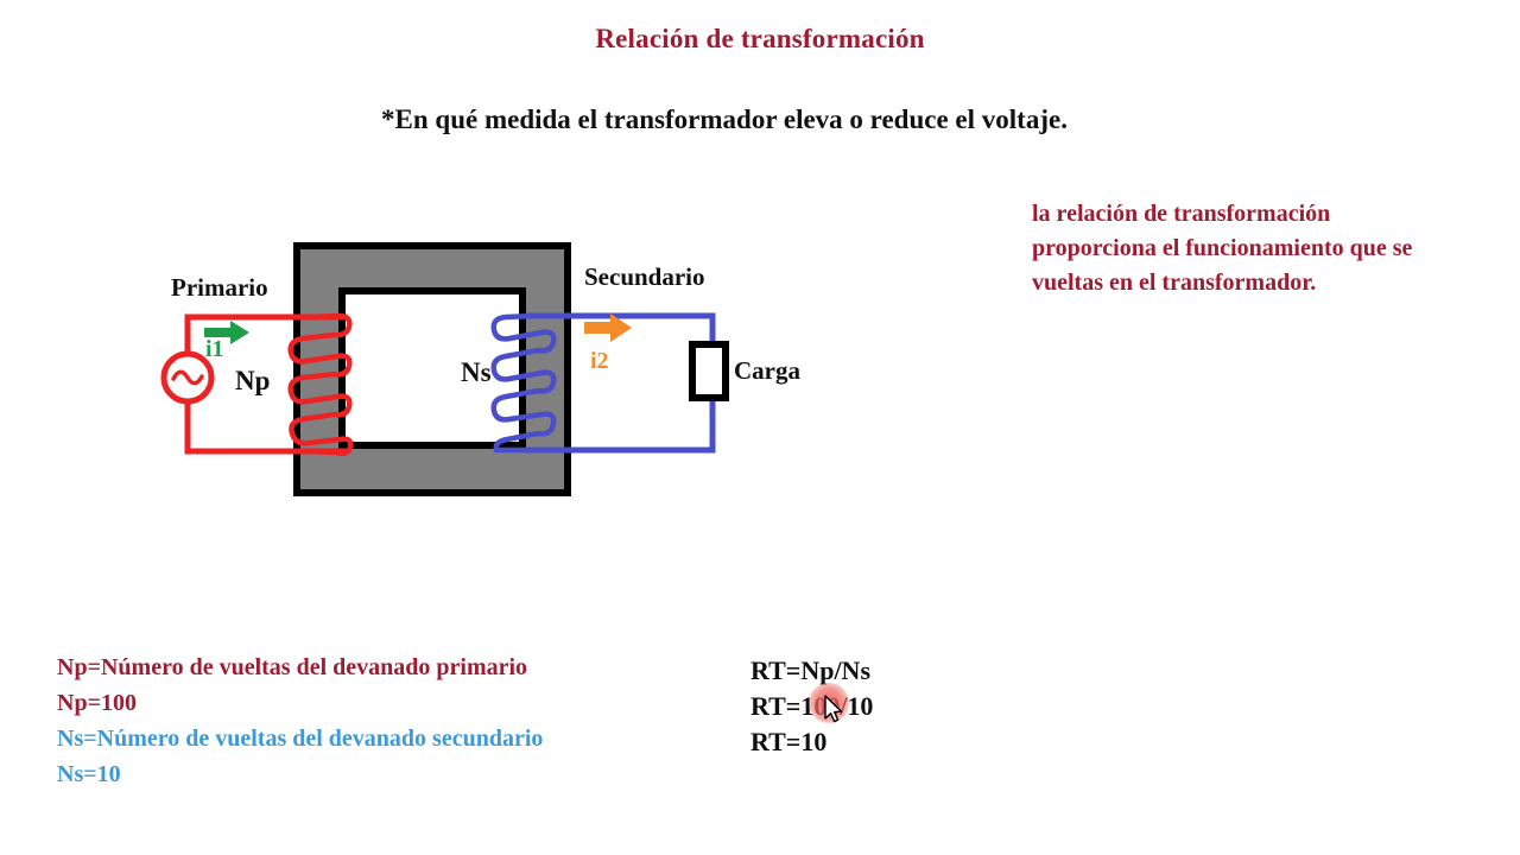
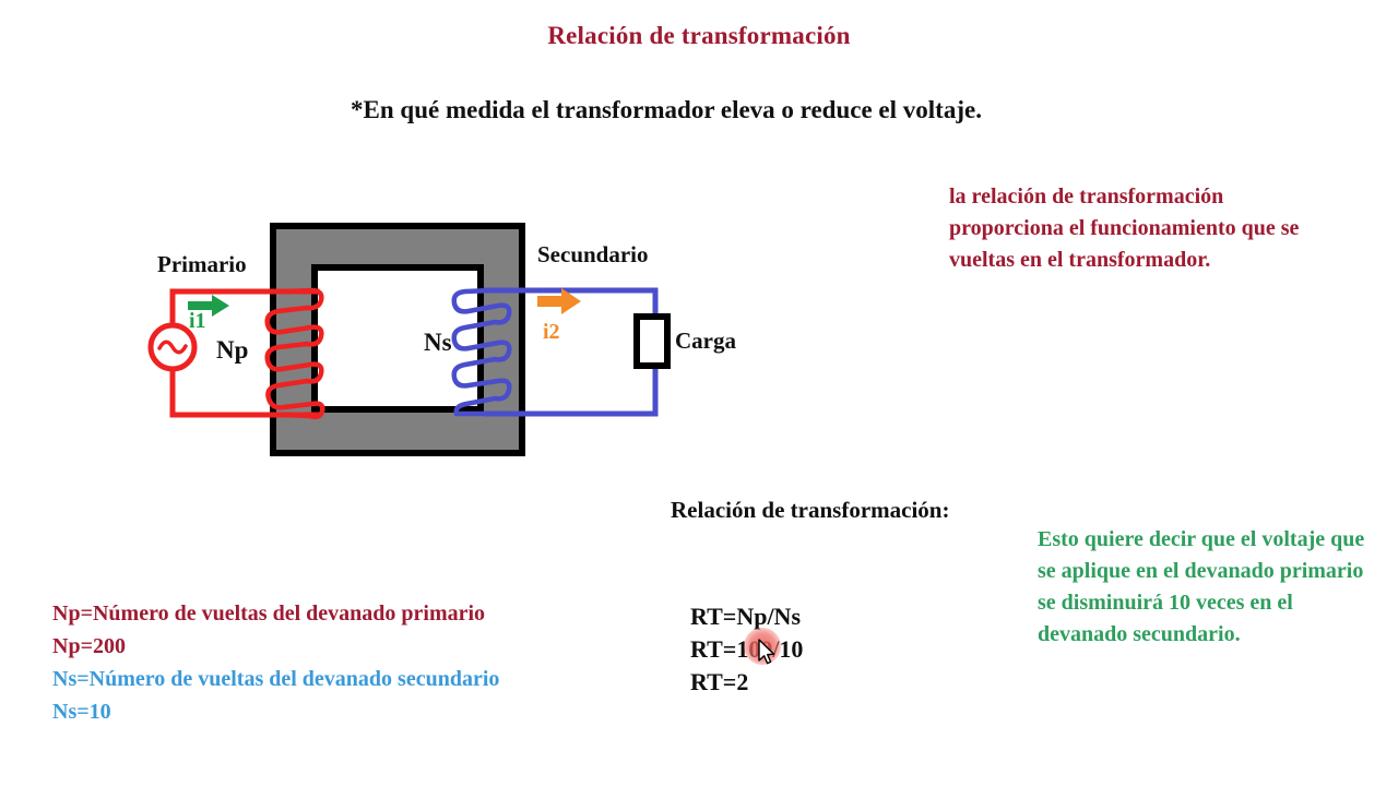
  Relación de transformación
  *En qué medida el transformador eleva o reduce el voltaje.
  Primario
  Secundario
  Carga
  Np
  Ns
  i1
  i2
  la relación de transformación proporciona el funcionamiento que se vueltas en el transformador.
+ Esto quiere decir que el voltaje que se aplique en el devanado primario se disminuirá 10 veces en el devanado secundario.
+ Relación de transformación:
  RT=Np/Ns
- RT=10
+ RT=2
  Np=Número de vueltas del devanado primario
- Np=100
+ Np=200
  Ns=Número de vueltas del devanado secundario
  Ns=10
